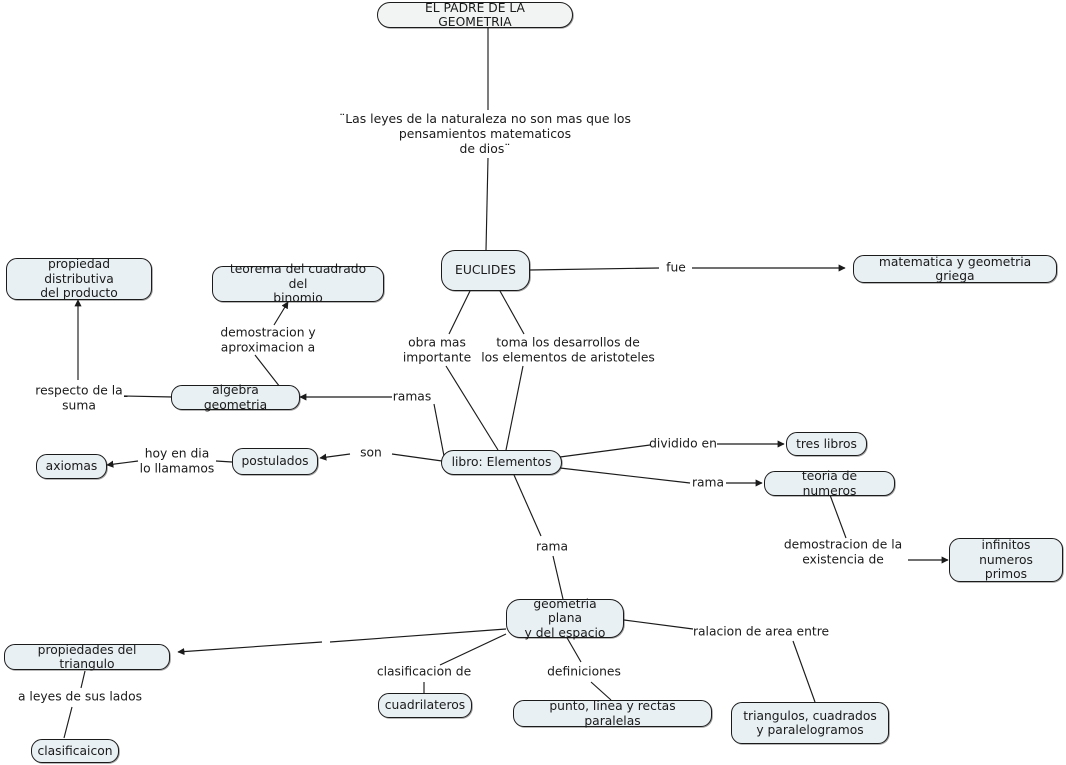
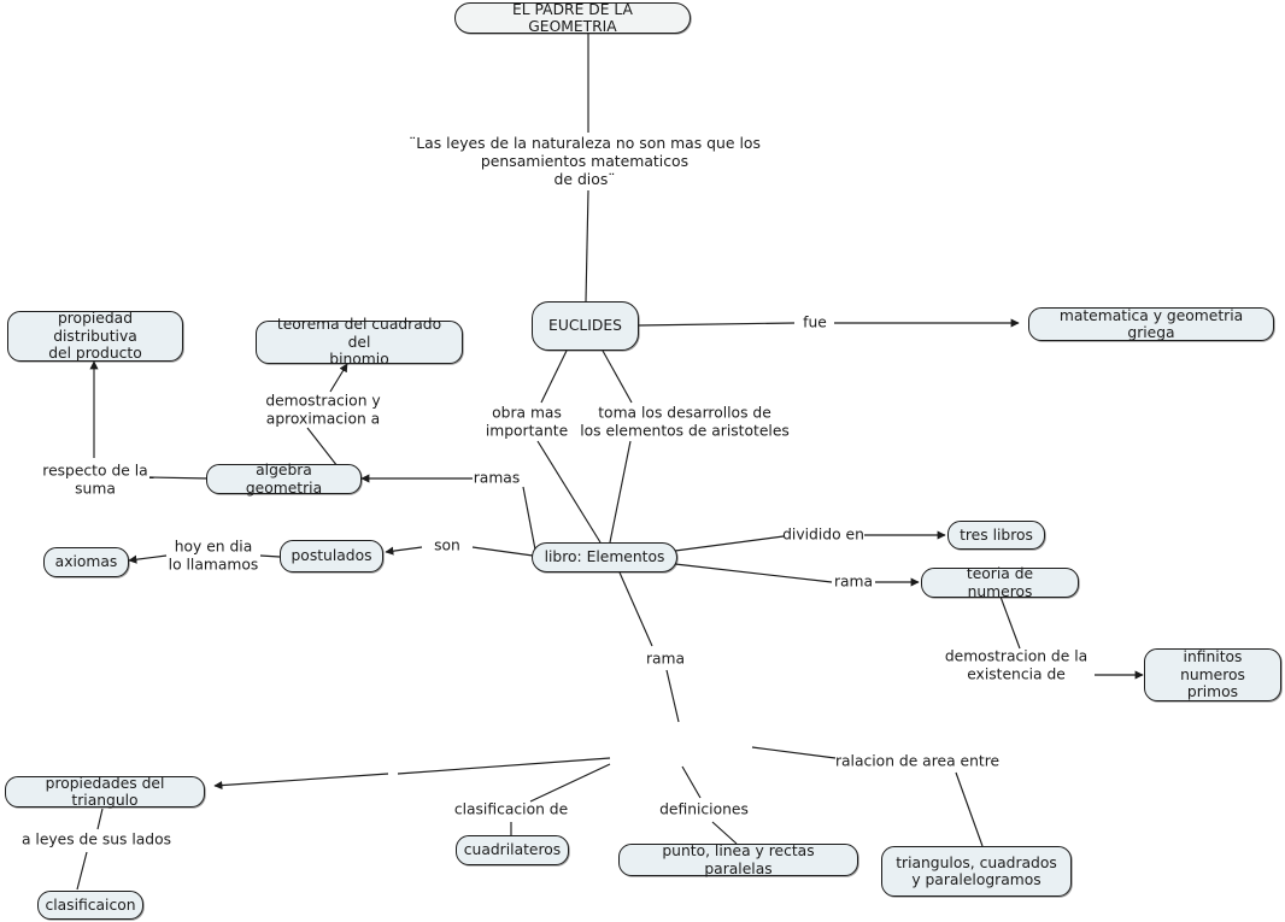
  EL PADRE DE LA GEOMETRIA
  ¨Las leyes de la naturaleza no son mas que los
  pensamientos matematicos
  de dios¨
  EUCLIDES
  matematica y geometria griega
  propiedad distributiva
  del producto
  teorema del cuadrado del
  binomio
  algebra geometria
  axiomas
  postulados
  libro: Elementos
  tres libros
  teoria de numeros
  infinitos
  numeros primos
- geometria plana
- y del espacio
  propiedades del triangulo
  clasificaicon
  cuadrilateros
  punto, linea y rectas paralelas
  triangulos, cuadrados
  y paralelogramos
  fue
  obra mas
  importante
  toma los desarrollos de
  los elementos de aristoteles
  demostracion y
  aproximacion a
  respecto de la
  suma
  ramas
  hoy en dia
  lo llamamos
  son
  dividido en
  rama
  demostracion de la
  existencia de
  rama
  ralacion de area entre
  clasificacion de
  definiciones
  a leyes de sus lados
